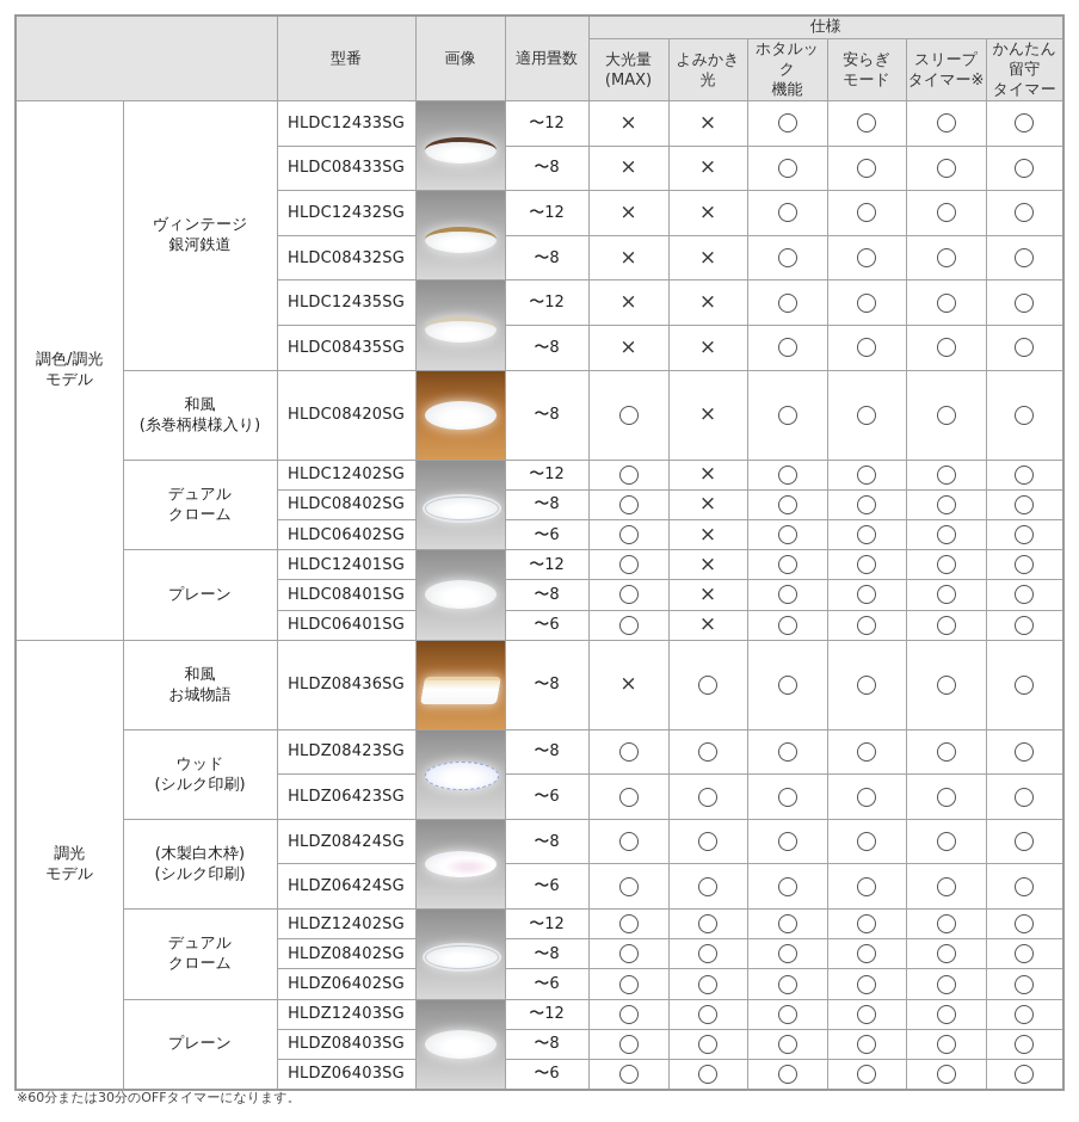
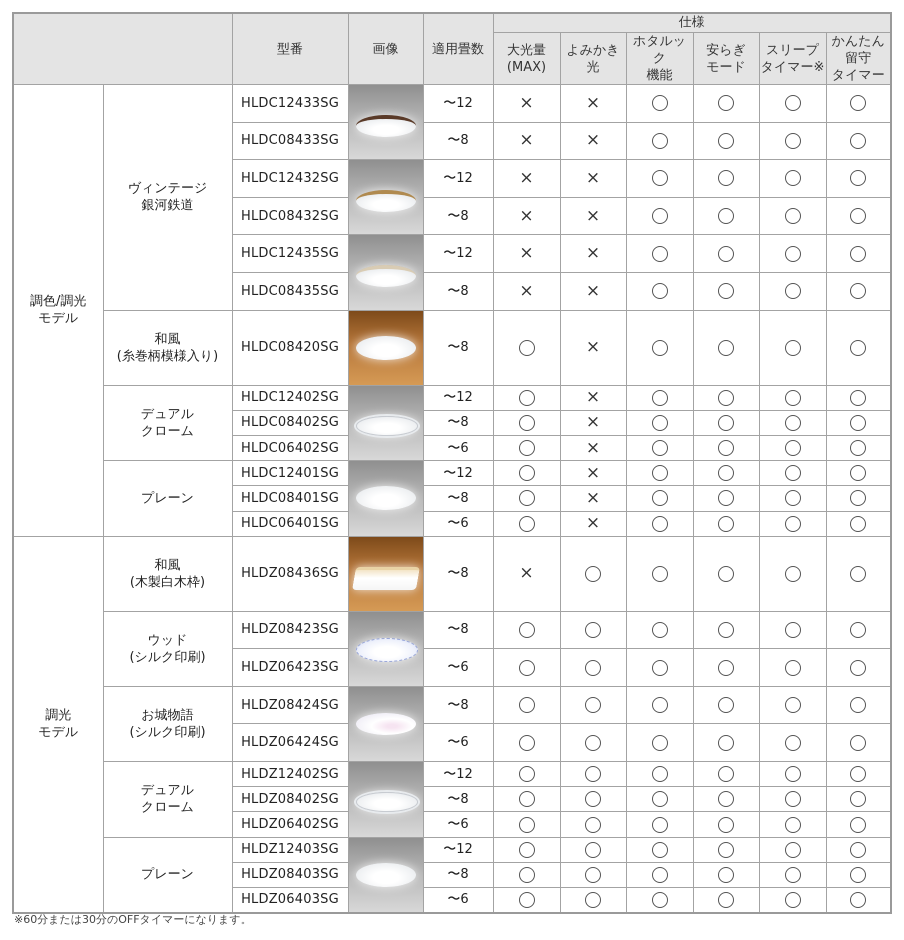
  	型番	画像	適用畳数	仕様
  大光量(MAX)	よみかき光	ホタルック機能	安らぎモード	スリープタイマー※	かんたん留守タイマー
  調色/調光モデル	ヴィンテージ銀河鉄道	HLDC12433SG		〜12	×	×
  HLDC08433SG	〜8	×	×
  HLDC12432SG		〜12	×	×
  HLDC08432SG	〜8	×	×
  HLDC12435SG		〜12	×	×
  HLDC08435SG	〜8	×	×
  和風(糸巻柄模様入り)	HLDC08420SG		〜8		×
  デュアルクローム	HLDC12402SG		〜12		×
  HLDC08402SG	〜8		×
  HLDC06402SG	〜6		×
  プレーン	HLDC12401SG		〜12		×
  HLDC08401SG	〜8		×
  HLDC06401SG	〜6		×
- 調光モデル	和風お城物語	HLDZ08436SG		〜8	×
+ 調光モデル	和風(木製白木枠)	HLDZ08436SG		〜8	×
  ウッド(シルク印刷)	HLDZ08423SG		〜8
  HLDZ06423SG	〜6
- (木製白木枠)(シルク印刷)	HLDZ08424SG		〜8
+ お城物語(シルク印刷)	HLDZ08424SG		〜8
  HLDZ06424SG	〜6
  デュアルクローム	HLDZ12402SG		〜12
  HLDZ08402SG	〜8
  HLDZ06402SG	〜6
  プレーン	HLDZ12403SG		〜12
  HLDZ08403SG	〜8
  HLDZ06403SG	〜6
  ※60分または30分のOFFタイマーになります。
